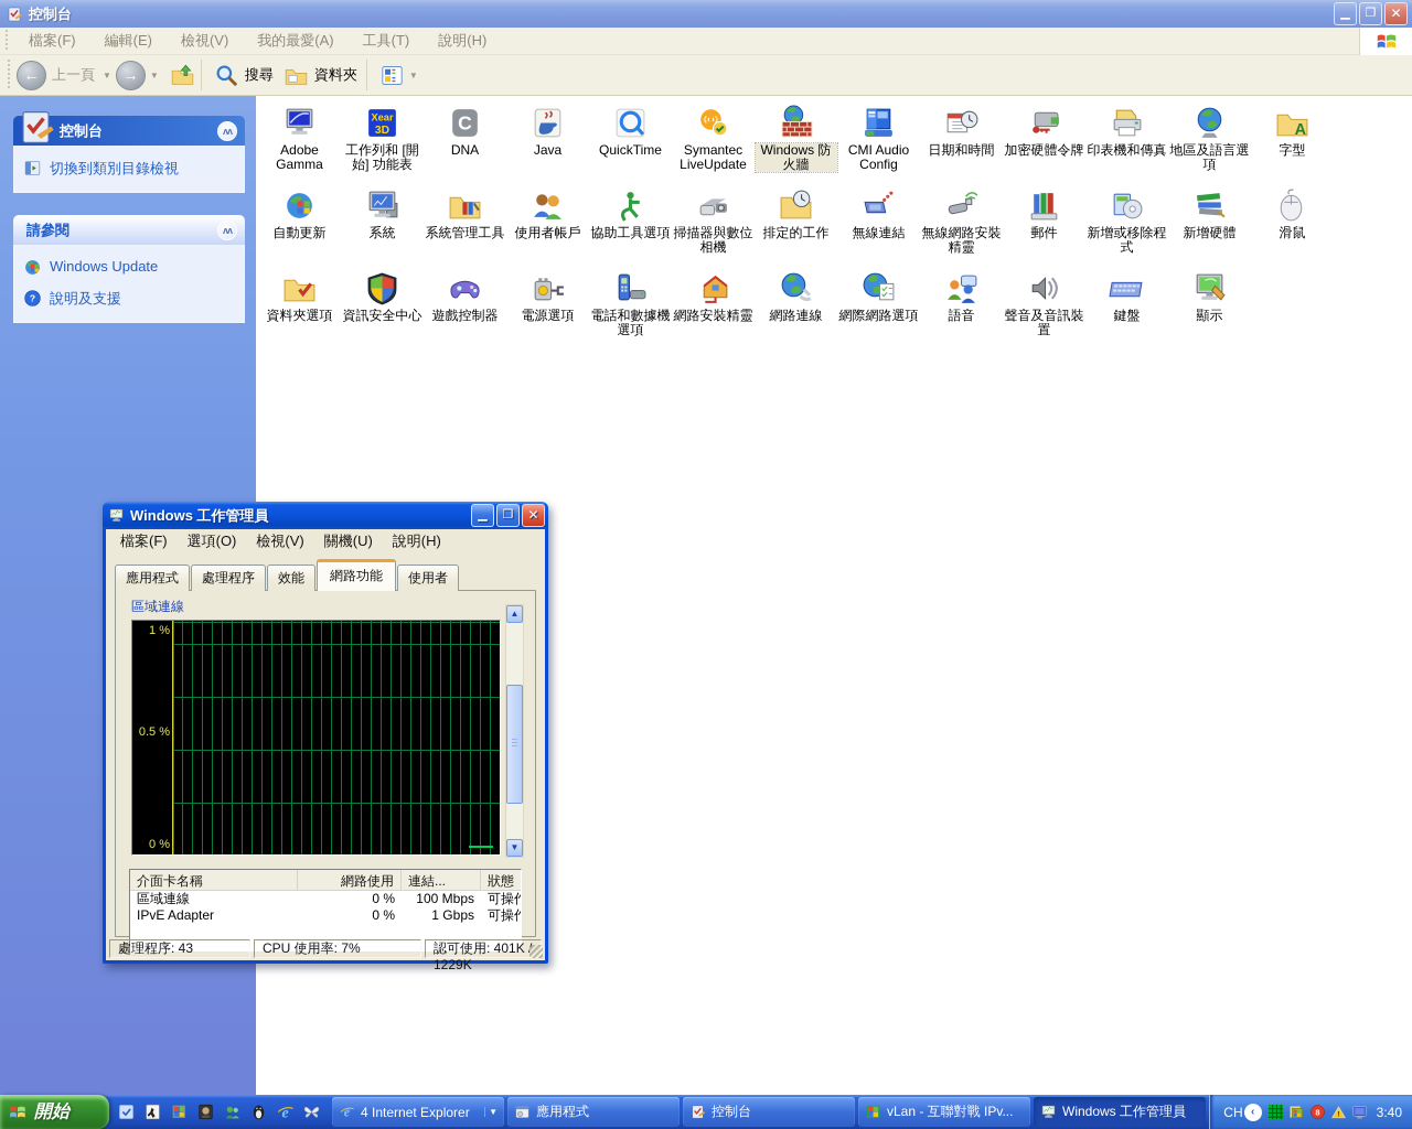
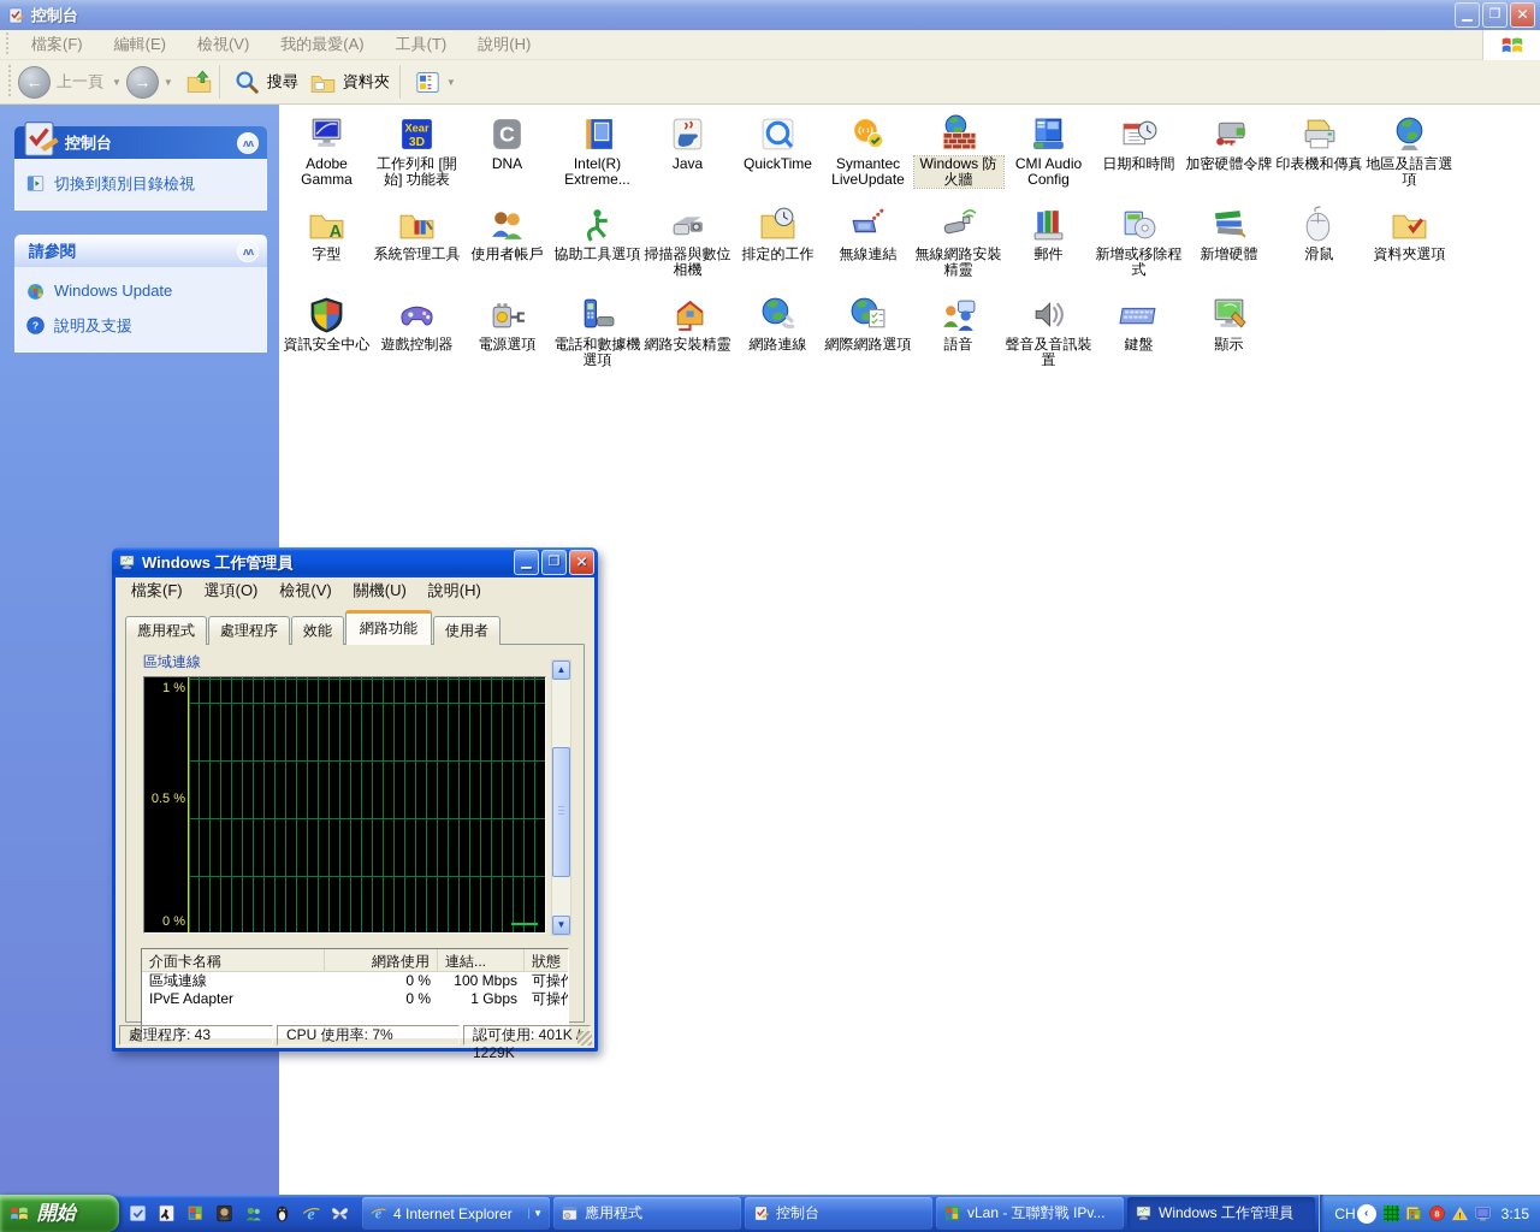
  控制台
  ▁
  ❐
  ✕
  檔案(F)
  編輯(E)
  檢視(V)
  我的最愛(A)
  工具(T)
  說明(H)
  ←
  上一頁
  ▼
  →
  ▼
  搜尋
  資料夾
  ▼
  控制台
  ʌʌ
  切換到類別目錄檢視
  請參閱
  ʌʌ
  Windows Update
  ?
  說明及支援
  Adobe Gamma
  Xear
  3D
  工作列和 [開始] 功能表
  C
  DNA
+ Intel(R) Extreme...
  Java
  QuickTime
  Symantec LiveUpdate
  Windows 防火牆
  CMI Audio Config
  日期和時間
  加密硬體令牌
  印表機和傳真
  地區及語言選項
  A
  字型
- 自動更新
- 系統
  系統管理工具
  使用者帳戶
  協助工具選項
  掃描器與數位相機
  排定的工作
  無線連結
  無線網路安裝精靈
  郵件
  新增或移除程式
  新增硬體
  滑鼠
  資料夾選項
  資訊安全中心
  遊戲控制器
  電源選項
  電話和數據機選項
  網路安裝精靈
  網路連線
  網際網路選項
  語音
  聲音及音訊裝置
  鍵盤
  顯示
  Windows 工作管理員
  ▁
  ❐
  ✕
  檔案(F)
  選項(O)
  檢視(V)
  關機(U)
  說明(H)
  應用程式
  處理程序
  效能
  網路功能
  使用者
  區域連線
  1 %
  0.5 %
  0 %
  ▲
  ▼
  介面卡名稱
  網路使用
  連結...
  狀態
  區域連線
  0 %
  100 Mbps
  IPvE Adapter
  0 %
  1 Gbps
  處理程序: 43
  CPU 使用率: 7%
  認可使用: 401K 1229K
  開始
  e
  e
  4 Internet Explorer
  ▼
  應用程式
  控制台
  vLan - 互聯對戰 IPv...
  Windows 工作管理員
  CH
  ‹
  8
- 3:40
+ 3:15
